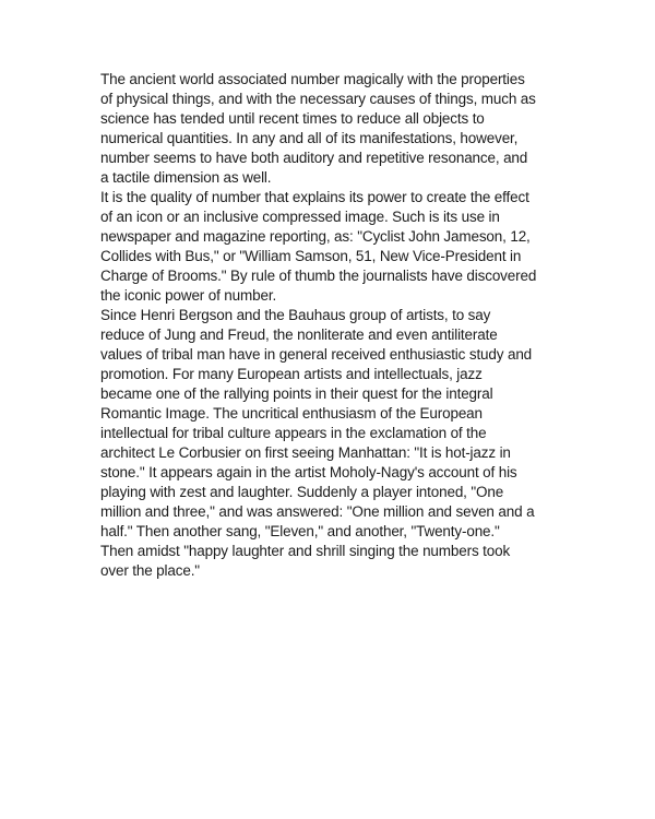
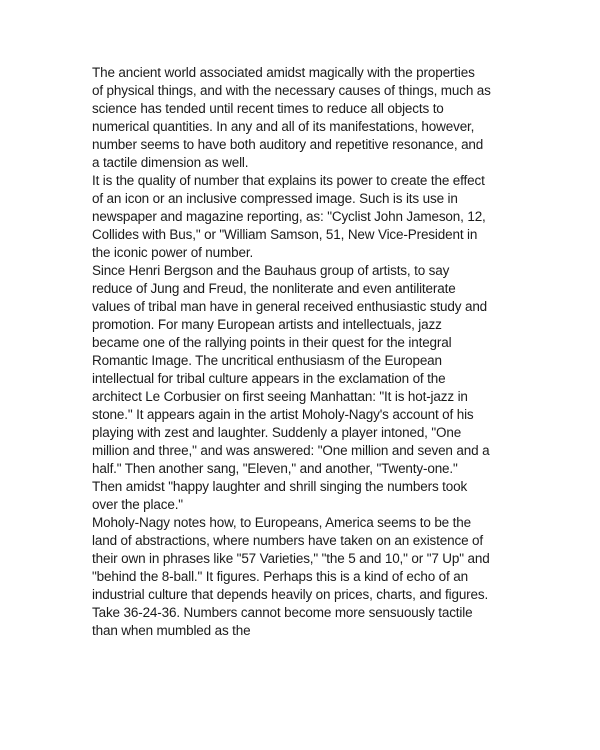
- The ancient world associated number magically with the properties
+ The ancient world associated amidst magically with the properties
  of physical things, and with the necessary causes of things, much as
  science has tended until recent times to reduce all objects to
  numerical quantities. In any and all of its manifestations, however,
  number seems to have both auditory and repetitive resonance, and
  a tactile dimension as well.
  It is the quality of number that explains its power to create the effect
  of an icon or an inclusive compressed image. Such is its use in
  newspaper and magazine reporting, as: "Cyclist John Jameson, 12,
  Collides with Bus," or "William Samson, 51, New Vice-President in
- Charge of Brooms." By rule of thumb the journalists have discovered
  the iconic power of number.
  Since Henri Bergson and the Bauhaus group of artists, to say
  reduce of Jung and Freud, the nonliterate and even antiliterate
  values of tribal man have in general received enthusiastic study and
  promotion. For many European artists and intellectuals, jazz
  became one of the rallying points in their quest for the integral
  Romantic Image. The uncritical enthusiasm of the European
  intellectual for tribal culture appears in the exclamation of the
  architect Le Corbusier on first seeing Manhattan: "It is hot-jazz in
  stone." It appears again in the artist Moholy-Nagy's account of his
  playing with zest and laughter. Suddenly a player intoned, "One
  million and three," and was answered: "One million and seven and a
  half." Then another sang, "Eleven," and another, "Twenty-one."
  Then amidst "happy laughter and shrill singing the numbers took
  over the place."
+ Moholy-Nagy notes how, to Europeans, America seems to be the
+ land of abstractions, where numbers have taken on an existence of
+ their own in phrases like "57 Varieties," "the 5 and 10," or "7 Up" and
+ "behind the 8-ball." It figures. Perhaps this is a kind of echo of an
+ industrial culture that depends heavily on prices, charts, and figures.
+ Take 36-24-36. Numbers cannot become more sensuously tactile
+ than when mumbled as the
